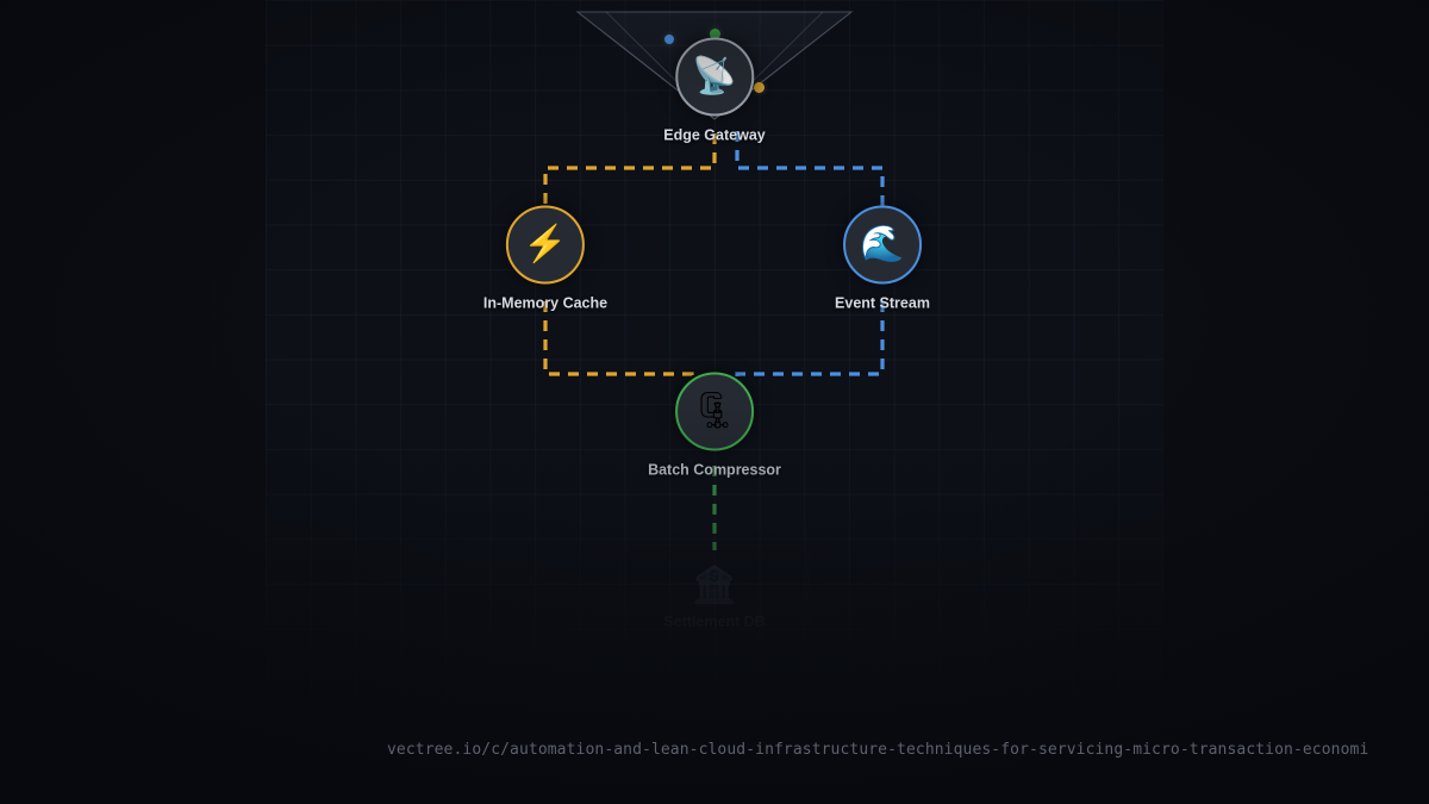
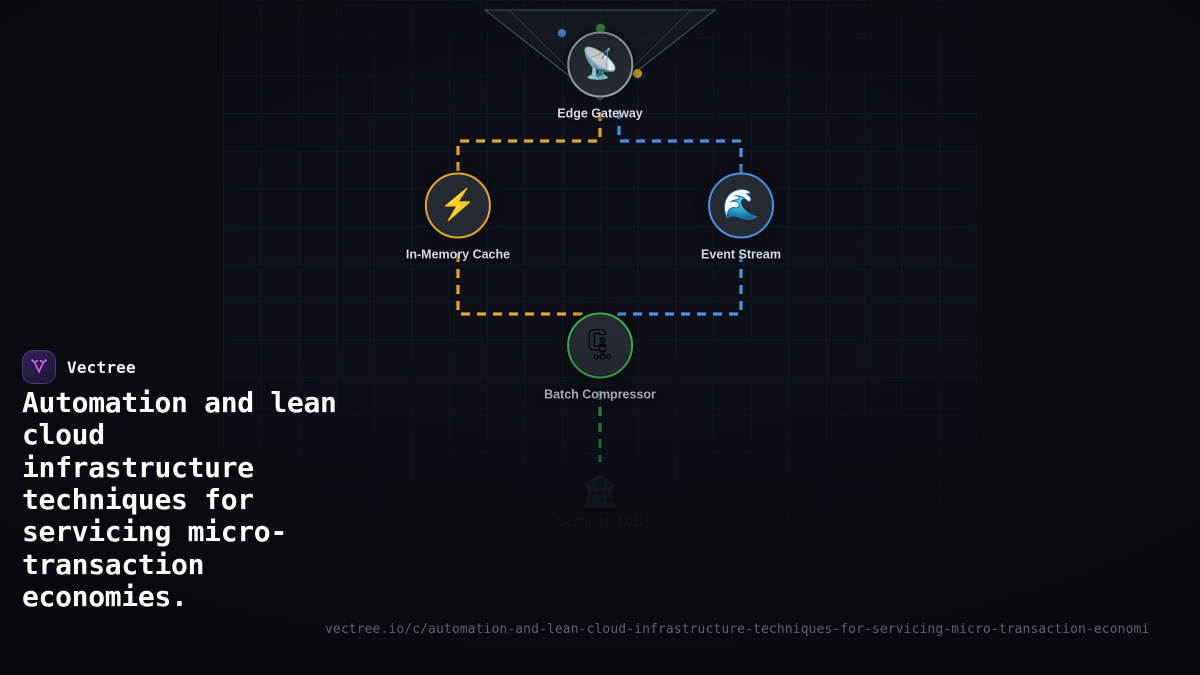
+ Vectree
+ Automation and lean cloud infrastructure techniques for servicing micro-transaction economies.
  vectree.io/c/automation-and-lean-cloud-infrastructure-techniques-for-servicing-micro-transaction-economi
